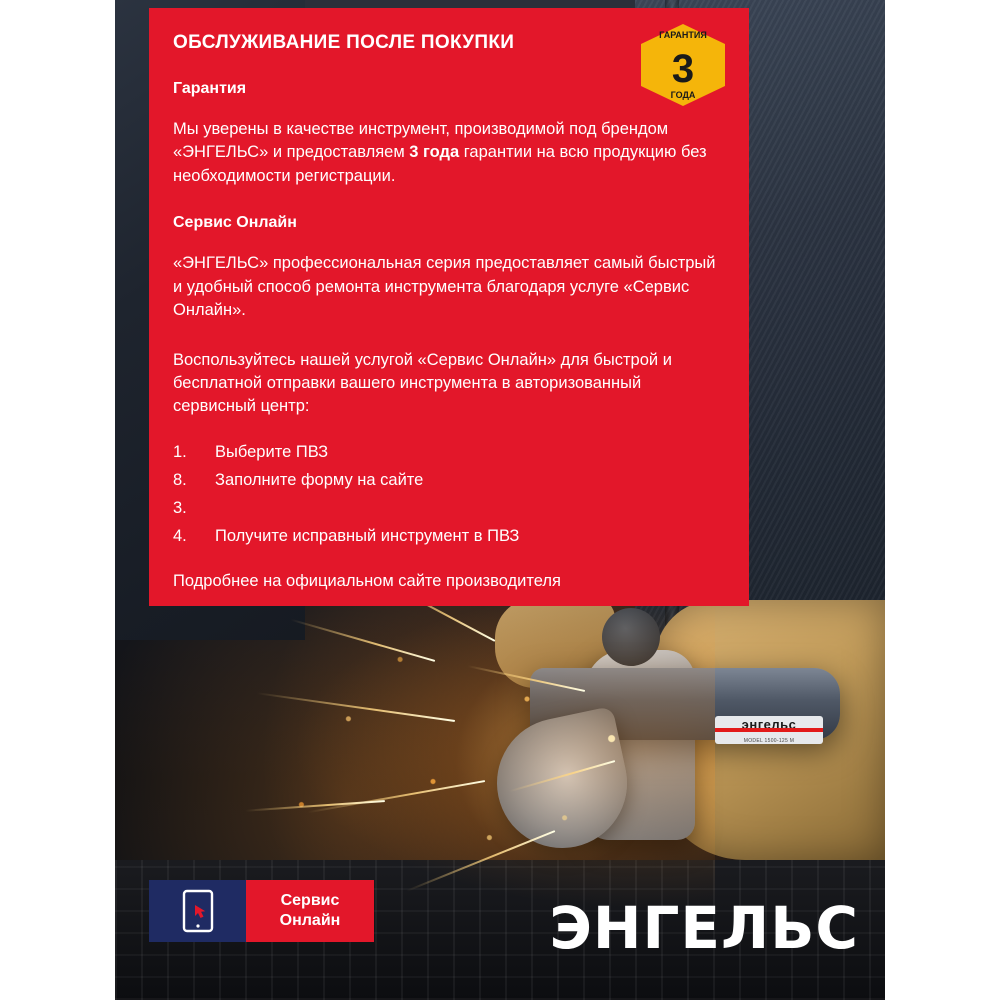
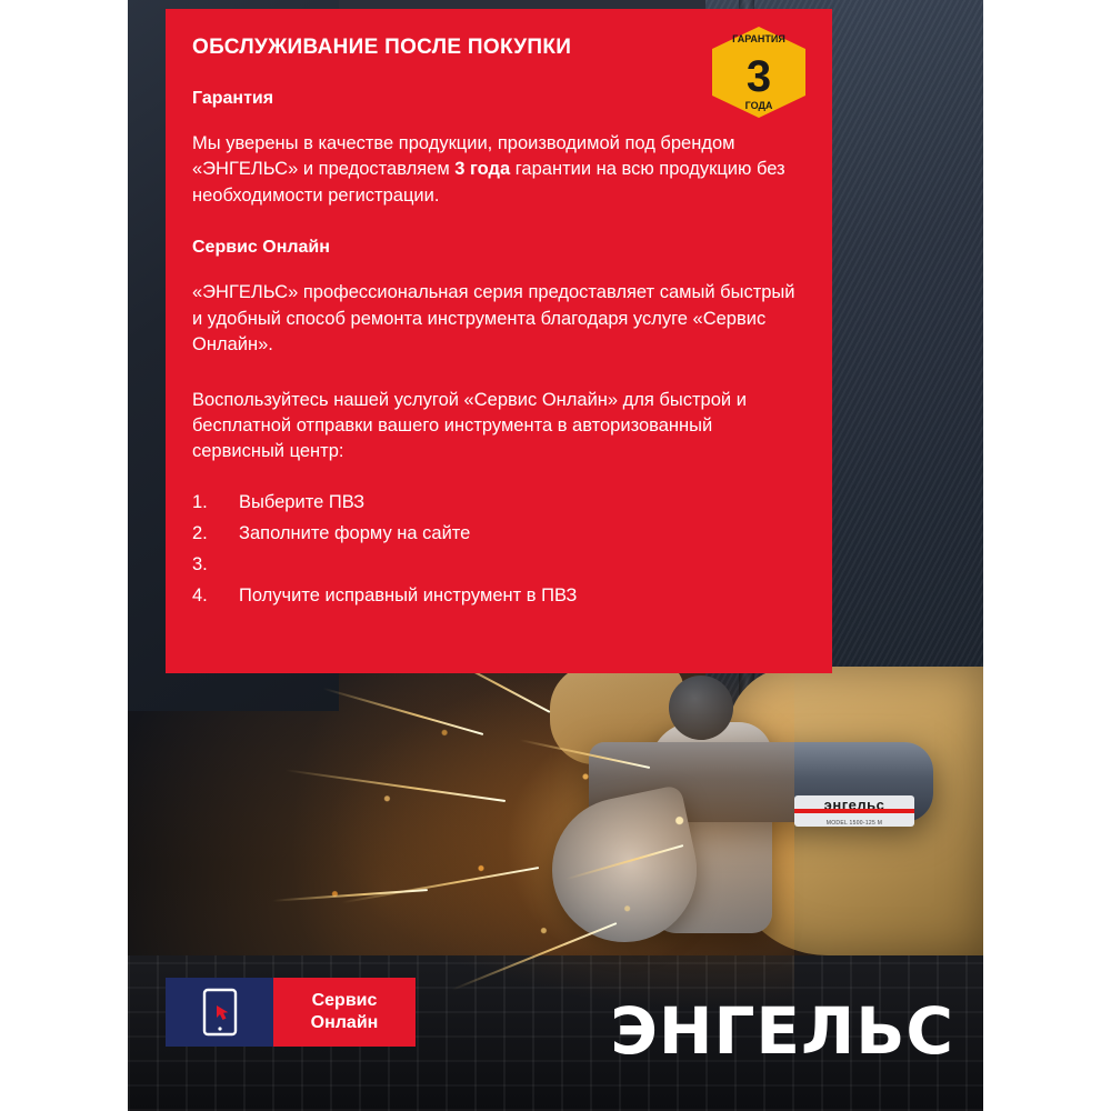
  энгельс
  ОБСЛУЖИВАНИЕ ПОСЛЕ ПОКУПКИ
  Гарантия
- Мы уверены в качестве инструмент, производимой под брендом «ЭНГЕЛЬС» и предоставляем 3 года гарантии на всю продукцию без необходимости регистрации.
+ Мы уверены в качестве продукции, производимой под брендом «ЭНГЕЛЬС» и предоставляем 3 года гарантии на всю продукцию без необходимости регистрации.
  Сервис Онлайн
  «ЭНГЕЛЬС» профессиональная серия предоставляет самый быстрый и удобный способ ремонта инструмента благодаря услуге «Сервис Онлайн».
  Воспользуйтесь нашей услугой «Сервис Онлайн» для быстрой и бесплатной отправки вашего инструмента в авторизованный сервисный центр:
  1.
  Выберите ПВЗ
- 8.
+ 2.
  Заполните форму на сайте
  3.
  4.
  Получите исправный инструмент в ПВЗ
- Подробнее на официальном сайте производителя
  ГАРАНТИЯ
  3
  ГОДА
  Сервис
  Онлайн
  ЭНГЕЛЬС
